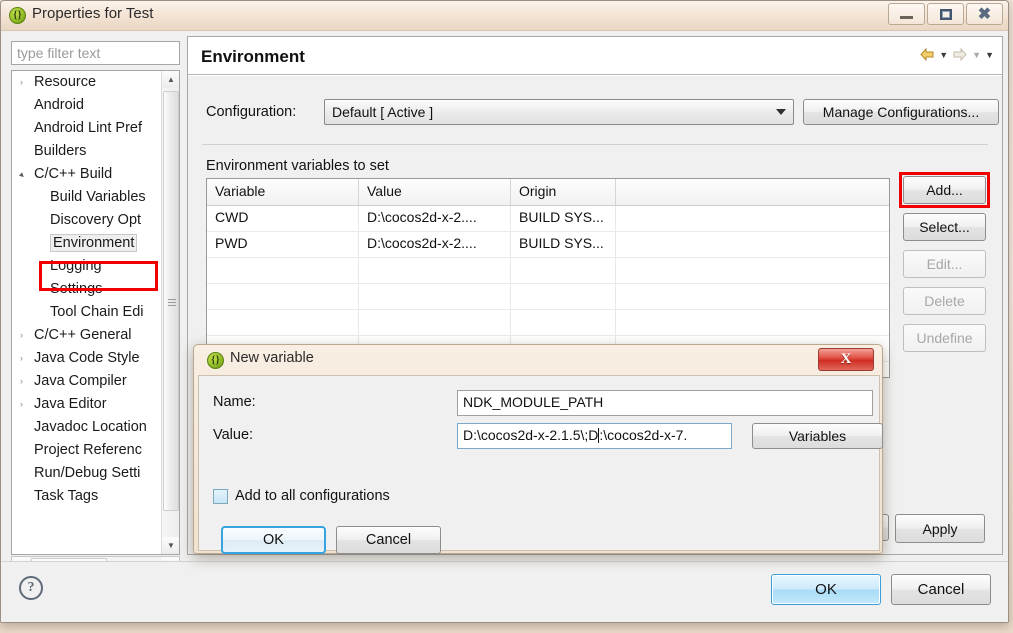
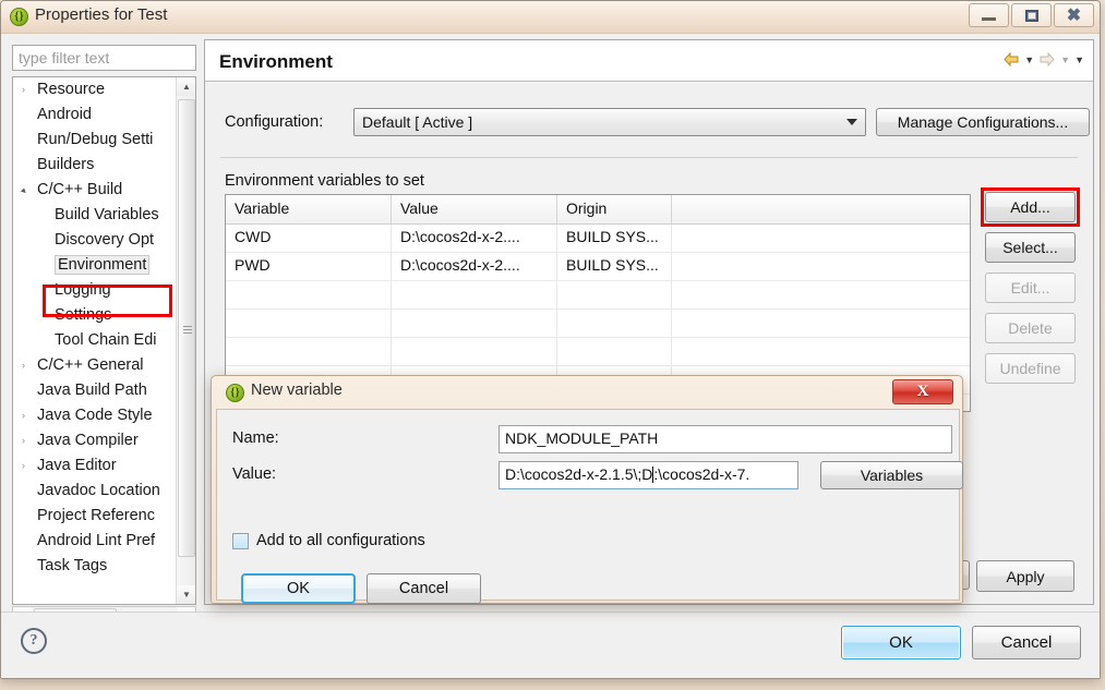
  {}
  Properties for Test
  ✖
  type filter text
  ›
  Resource
  Android
- Android Lint Pref
+ Run/Debug Setti
  Builders
  C/C++ Build
  Build Variables
  Discovery Opt
  Environment
  Logging
  Settings
  Tool Chain Edi
  ›
  C/C++ General
+ Java Build Path
  ›
  Java Code Style
  ›
  Java Compiler
  ›
  Java Editor
  Javadoc Location
  Project Referenc
- Run/Debug Setti
+ Android Lint Pref
  Task Tags
  ▲
  ▼
  Environment
  ▼
  ▼
  ▼
  Configuration:
  Default [ Active ]
  Manage Configurations...
  Environment variables to set
  Variable
  Value
  Origin
  CWD
  D:\cocos2d-x-2....
  BUILD SYS...
  PWD
  D:\cocos2d-x-2....
  BUILD SYS...
  Add...
  Select...
  Edit...
  Delete
  Undefine
  Apply
  ?
  OK
  Cancel
  {}
  New variable
  X
  Name:
  NDK_MODULE_PATH
  Value:
  D:\cocos2d-x-2.1.5\;D:\cocos2d-x-7.
  Variables
  Add to all configurations
  OK
  Cancel
